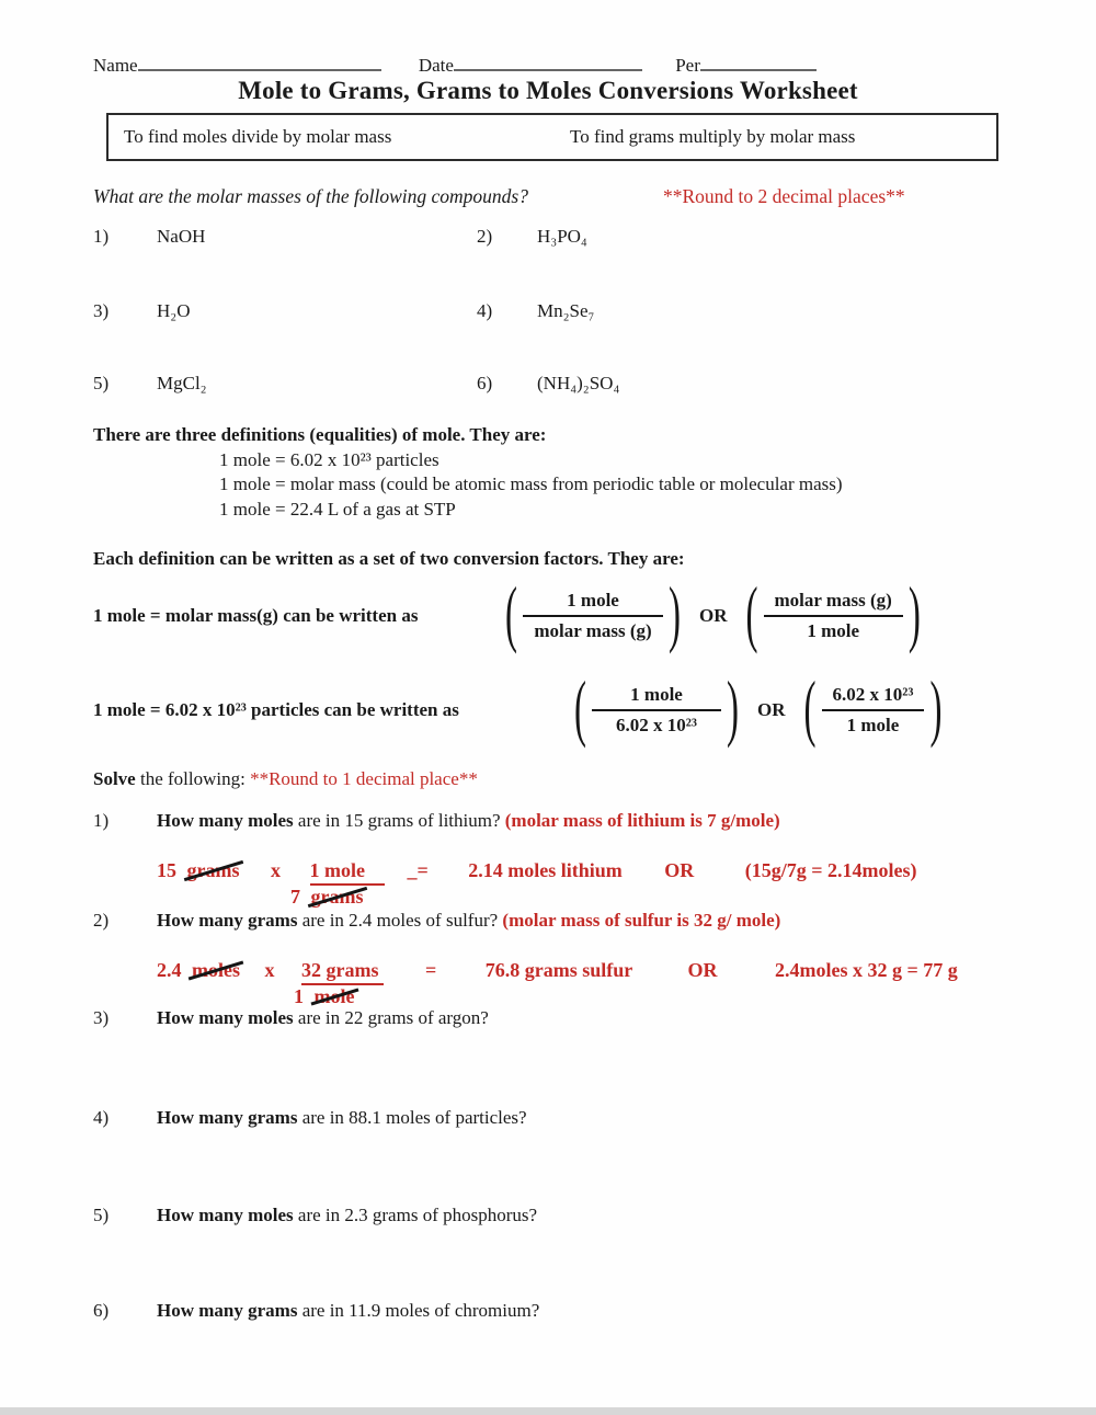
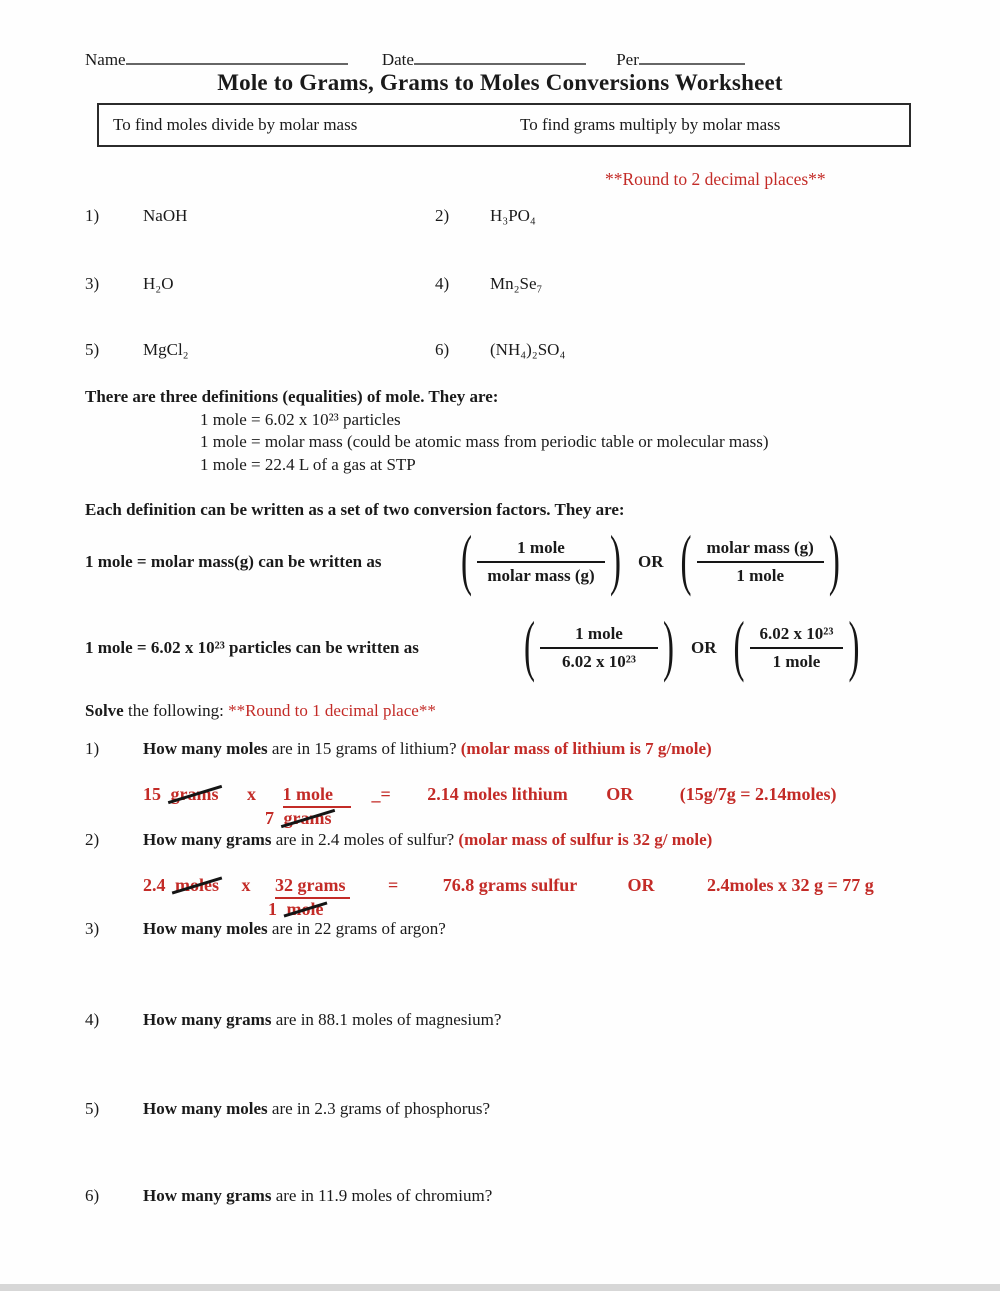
  Name Date Per
  Mole to Grams, Grams to Moles Conversions Worksheet
  To find moles divide by molar mass
  To find grams multiply by molar mass
- What are the molar masses of the following compounds?
  **Round to 2 decimal places**
  1)
  NaOH
  2)
  H₃PO₄
  3)
  H₂O
  4)
  Mn₂Se₇
  5)
  MgCl₂
  6)
  (NH₄)₂SO₄
  There are three definitions (equalities) of mole. They are:
  1 mole = 6.02 x 10²³ particles
  1 mole = molar mass (could be atomic mass from periodic table or molecular mass)
  1 mole = 22.4 L of a gas at STP
  Each definition can be written as a set of two conversion factors. They are:
  1 mole = molar mass(g) can be written as
  (
  1 mole
  molar mass (g)
  )
  OR
  (
  molar mass (g)
  1 mole
  )
  1 mole = 6.02 x 10²³ particles can be written as
  (
  1 mole
  6.02 x 10²³
  )
  OR
  (
  6.02 x 10²³
  1 mole
  )
  Solve the following: **Round to 1 decimal place**
  1)
  How many moles are in 15 grams of lithium? (molar mass of lithium is 7 g/mole)
  15 grams x 1 mole _= 2.14 moles lithium OR (15g/7g = 2.14moles)
  7 grams
  2)
  How many grams are in 2.4 moles of sulfur? (molar mass of sulfur is 32 g/ mole)
  2.4 moles x 32 grams = 76.8 grams sulfur OR 2.4moles x 32 g = 77 g
  1 mole
  3)
  How many moles are in 22 grams of argon?
  4)
- How many grams are in 88.1 moles of particles?
+ How many grams are in 88.1 moles of magnesium?
  5)
  How many moles are in 2.3 grams of phosphorus?
  6)
  How many grams are in 11.9 moles of chromium?
